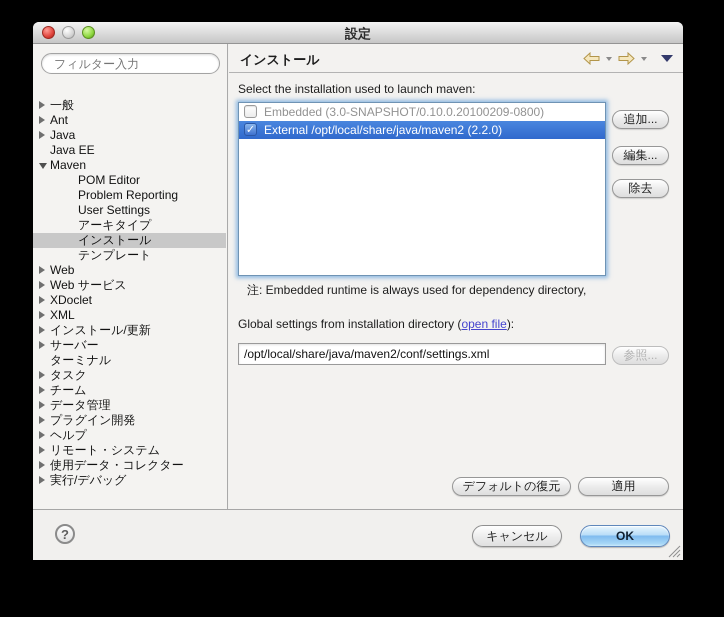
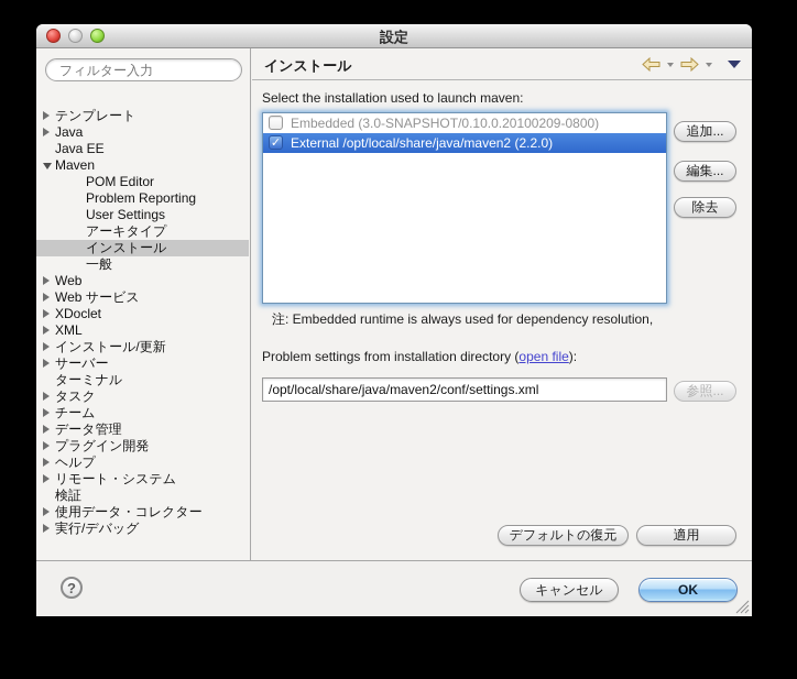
  設定
  フィルター入力
- 一般
+ テンプレート
- Ant
  Java
  Java EE
  Maven
  POM Editor
  Problem Reporting
  User Settings
  アーキタイプ
  インストール
- テンプレート
+ 一般
  Web
  Web サービス
  XDoclet
  XML
  インストール/更新
  サーバー
  ターミナル
  タスク
  チーム
  データ管理
  プラグイン開発
  ヘルプ
  リモート・システム
+ 検証
  使用データ・コレクター
  実行/デバッグ
  インストール
  Select the installation used to launch maven:
  Embedded (3.0-SNAPSHOT/0.10.0.20100209-0800)
  ✓
  External /opt/local/share/java/maven2 (2.2.0)
  追加...
  編集...
  除去
- 注: Embedded runtime is always used for dependency directory,
+ 注: Embedded runtime is always used for dependency resolution,
- Global settings from installation directory (open file):
+ Problem settings from installation directory (open file):
  /opt/local/share/java/maven2/conf/settings.xml
  参照...
  デフォルトの復元
  適用
  ?
  キャンセル
  OK
